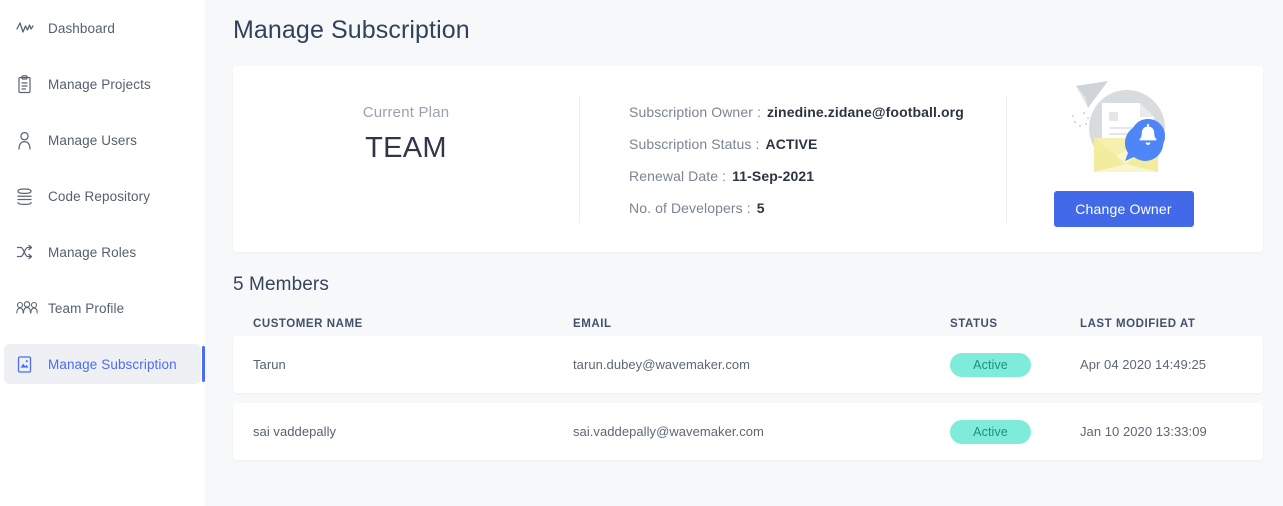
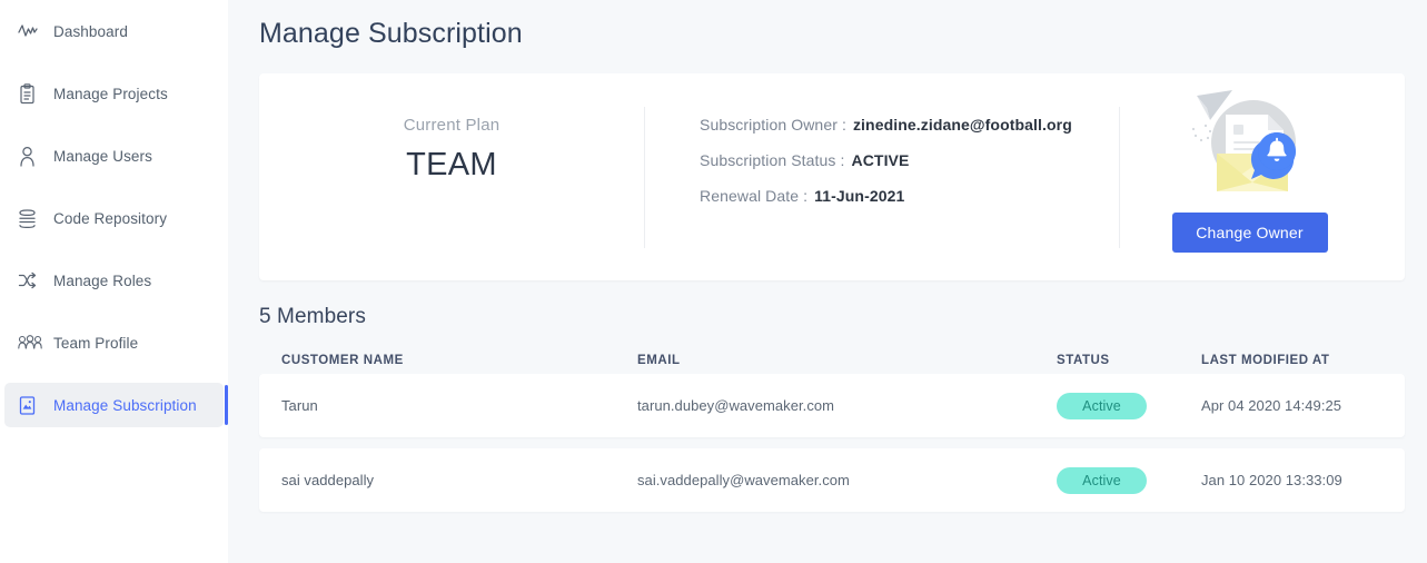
  Dashboard
  Manage Projects
  Manage Users
  Code Repository
  Manage Roles
  Team Profile
  Manage Subscription
  Manage Subscription
  Current Plan
  TEAM
  Subscription Owner :
  zinedine.zidane@football.org
  Subscription Status :
  ACTIVE
  Renewal Date :
- 11-Sep-2021
+ 11-Jun-2021
- No. of Developers :
- 5
  Change Owner
  5 Members
  CUSTOMER NAME
  EMAIL
  STATUS
  LAST MODIFIED AT
  Tarun
  tarun.dubey@wavemaker.com
  Active
  Apr 04 2020 14:49:25
  sai vaddepally
  sai.vaddepally@wavemaker.com
  Active
  Jan 10 2020 13:33:09
